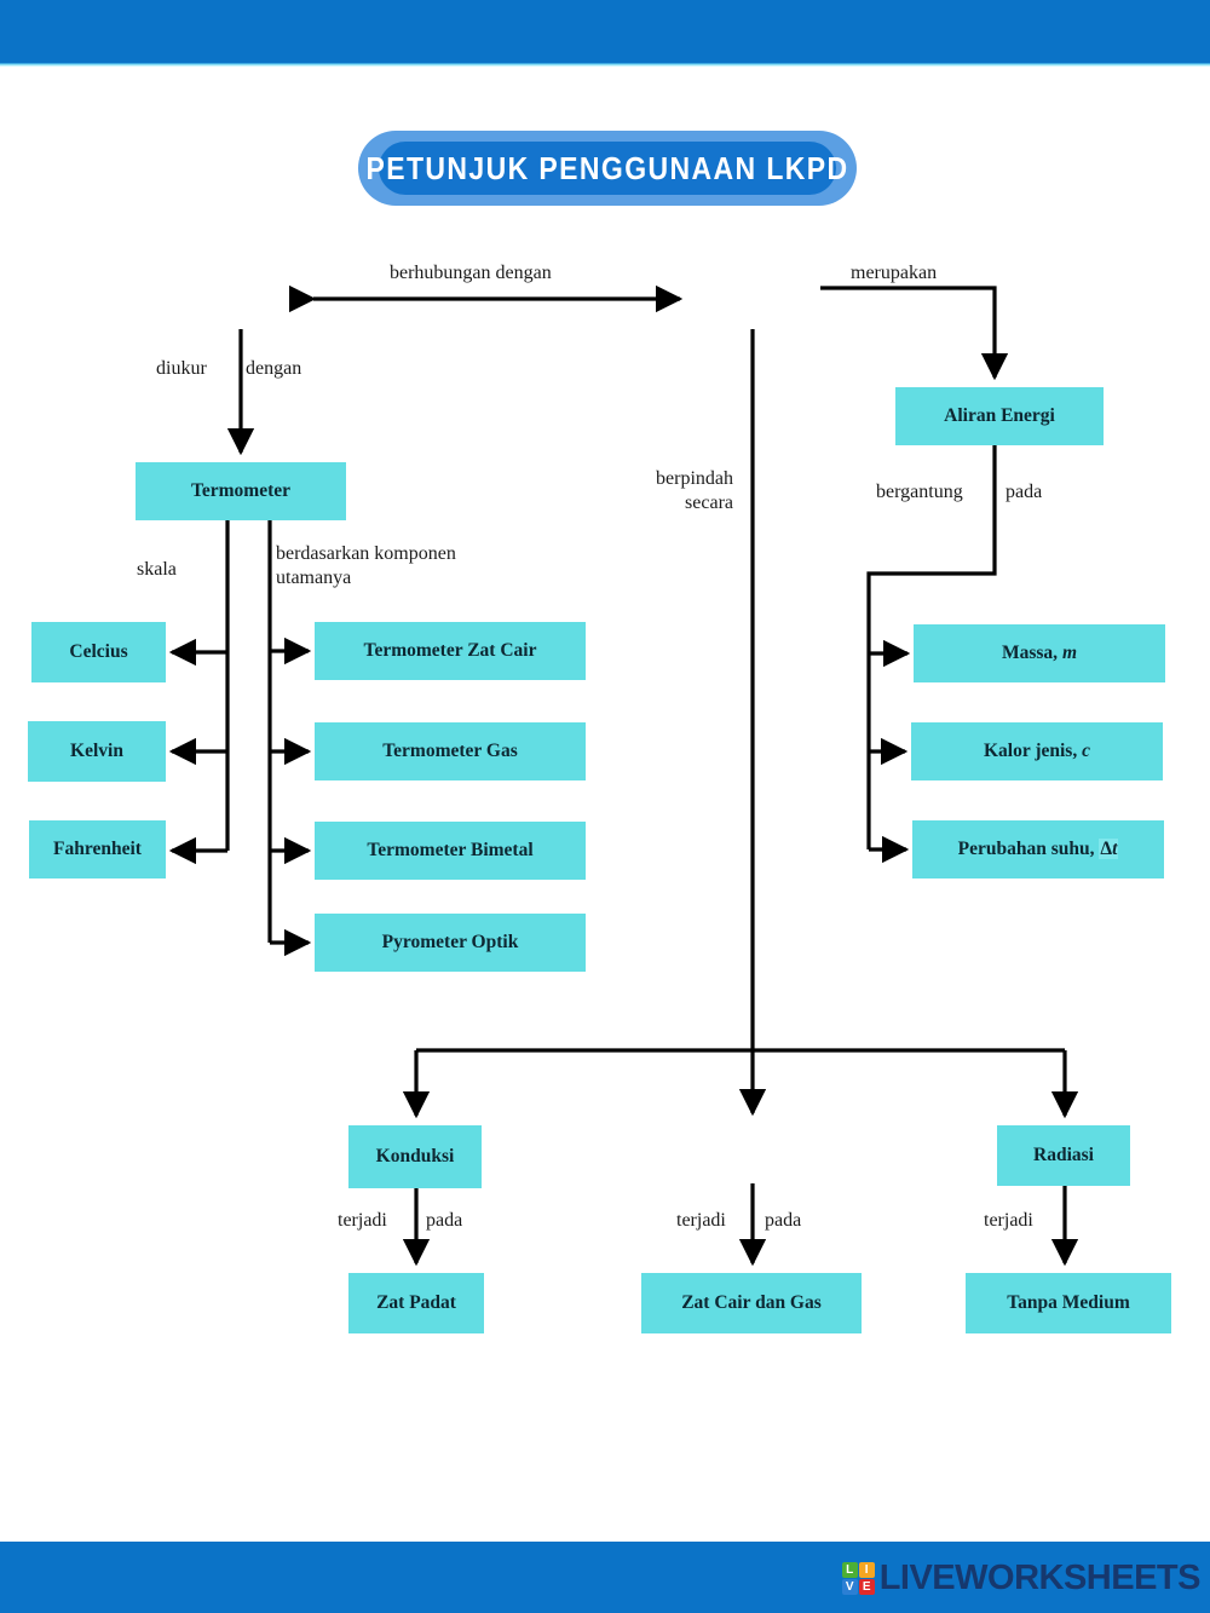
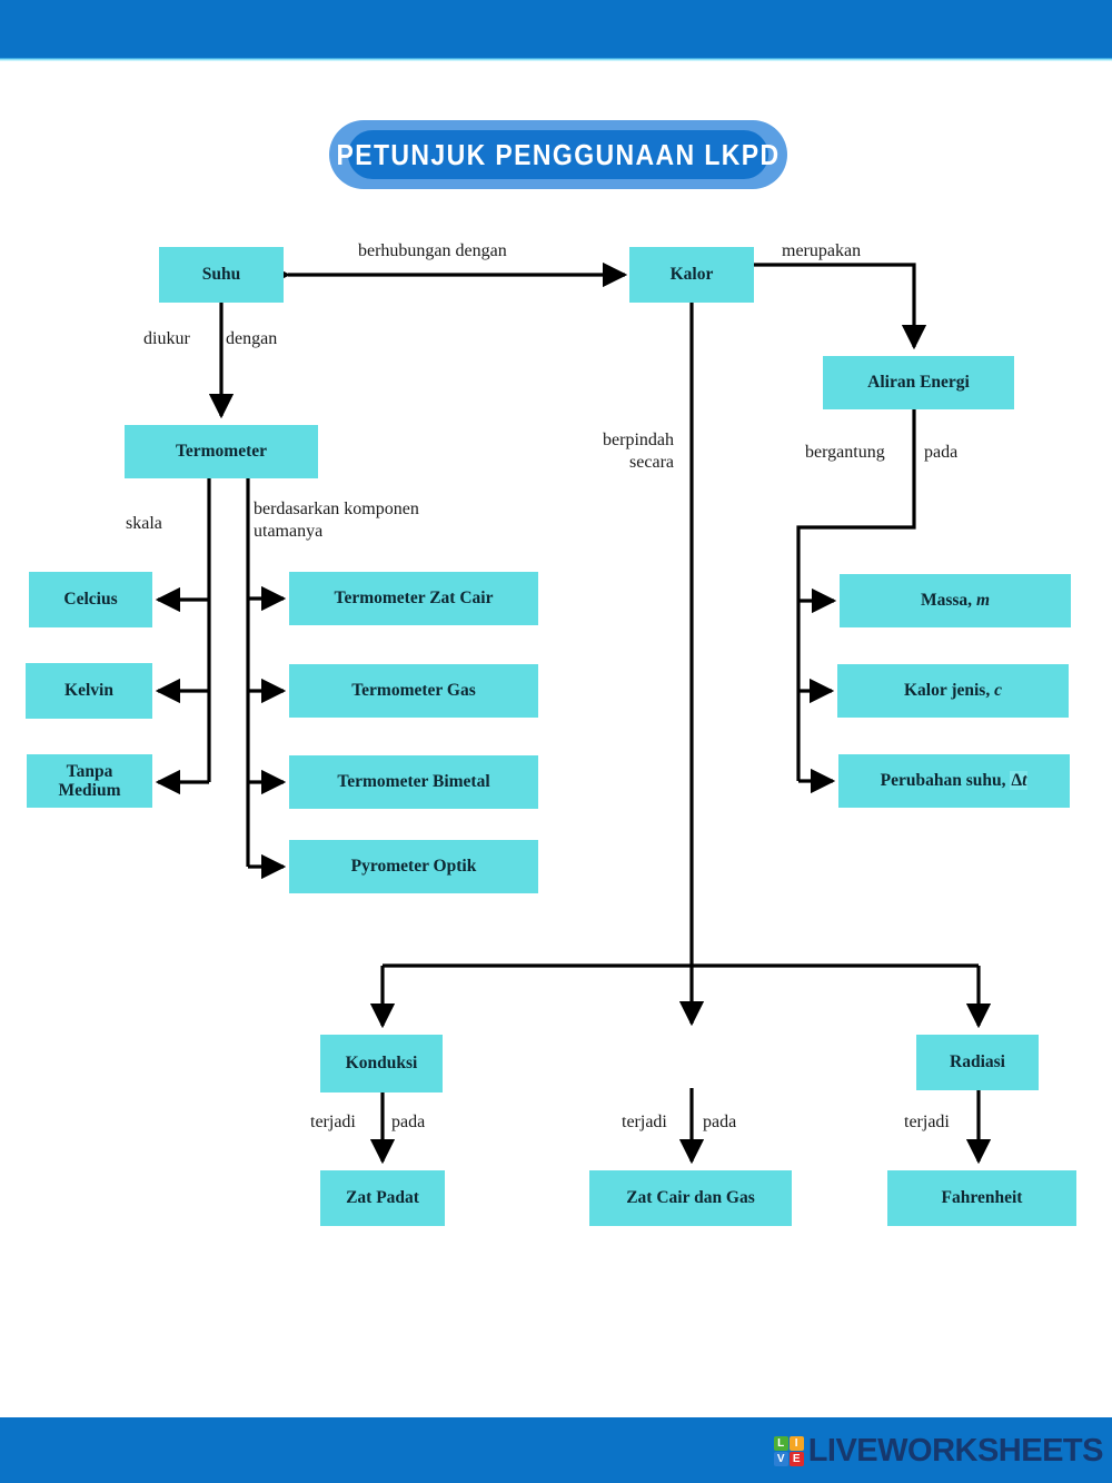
  PETUNJUK PENGGUNAAN LKPD
+ Suhu
+ Kalor
  Aliran Energi
  Termometer
  Celcius
  Kelvin
- Fahrenheit
+ Tanpa Medium
  Termometer Zat Cair
  Termometer Gas
  Termometer Bimetal
  Pyrometer Optik
  Massa, m
  Kalor jenis, c
  Perubahan suhu, Δt
  Konduksi
  Radiasi
  Zat Padat
  Zat Cair dan Gas
- Tanpa Medium
+ Fahrenheit
  berhubungan dengan
  merupakan
  diukur
  dengan
  berpindah
  secara
  bergantung
  pada
  skala
  berdasarkan komponen
  utamanya
  terjadi
  pada
  terjadi
  pada
  terjadi
  L
  I
  V
  E
  LIVEWORKSHEETS
